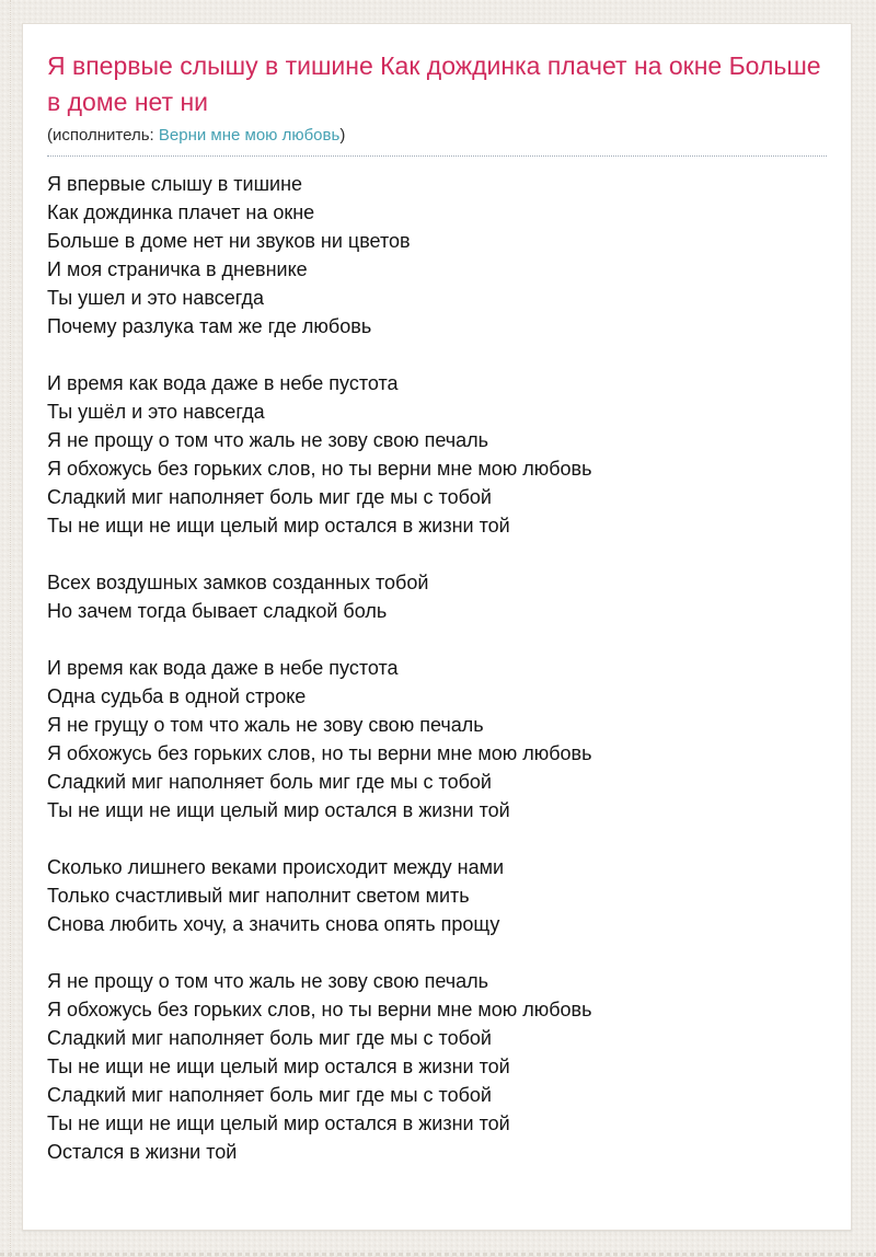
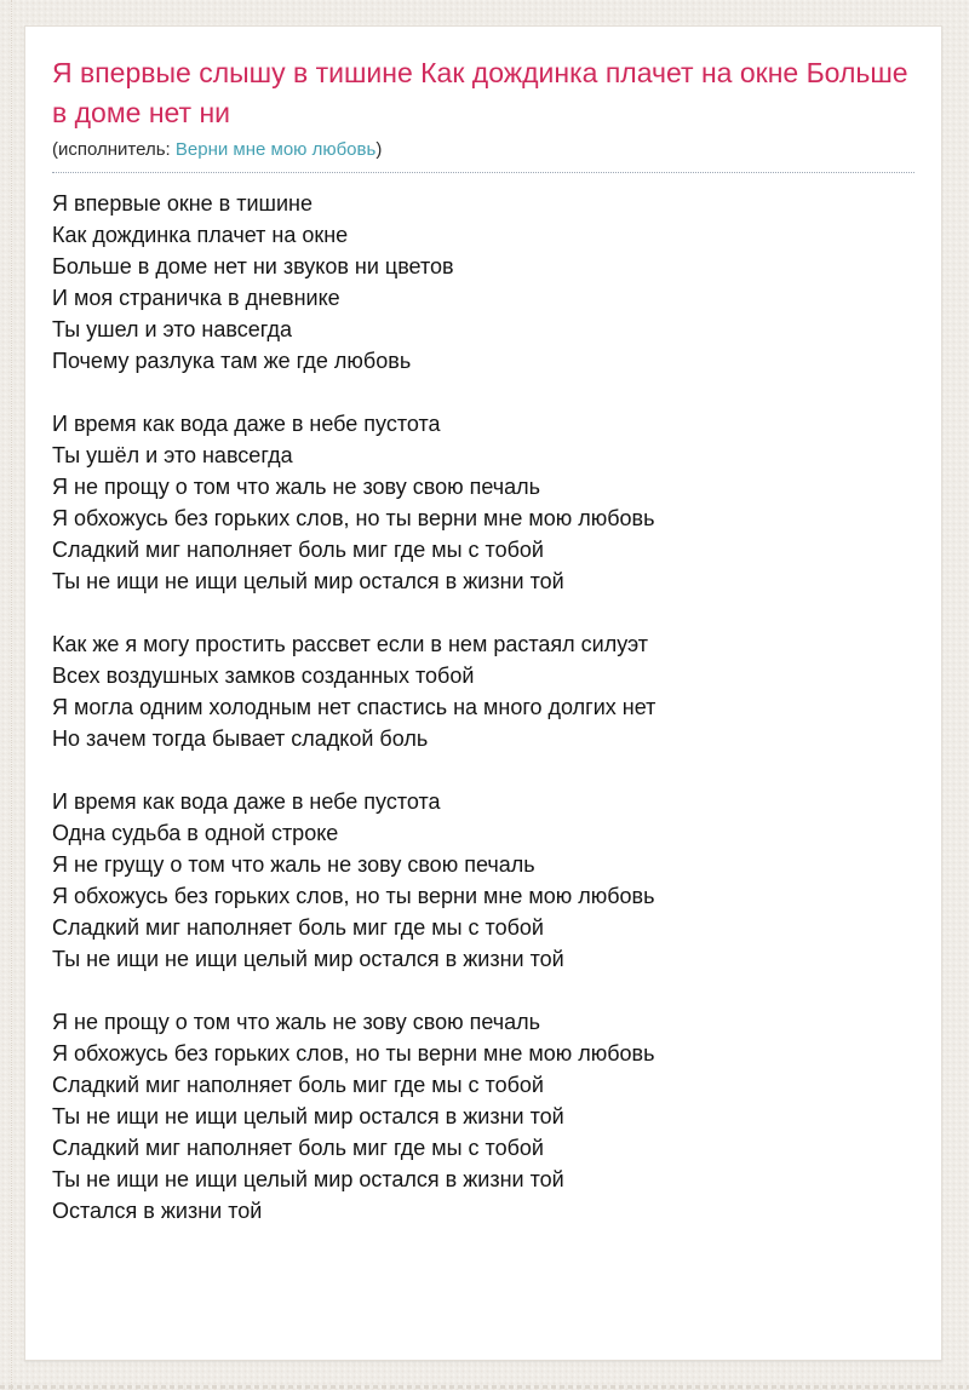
  Я впервые слышу в тишине Как дождинка плачет на окне Больше в доме нет ни
  (исполнитель: Верни мне мою любовь)
- Я впервые слышу в тишине
+ Я впервые окне в тишине
  Как дождинка плачет на окне
  Больше в доме нет ни звуков ни цветов
  И моя страничка в дневнике
  Ты ушел и это навсегда
  Почему разлука там же где любовь
  И время как вода даже в небе пустота
  Ты ушёл и это навсегда
  Я не прощу о том что жаль не зову свою печаль
  Я обхожусь без горьких слов, но ты верни мне мою любовь
  Сладкий миг наполняет боль миг где мы с тобой
  Ты не ищи не ищи целый мир остался в жизни той
+ Как же я могу простить рассвет если в нем растаял силуэт
  Всех воздушных замков созданных тобой
+ Я могла одним холодным нет спастись на много долгих нет
  Но зачем тогда бывает сладкой боль
  И время как вода даже в небе пустота
  Одна судьба в одной строке
  Я не грущу о том что жаль не зову свою печаль
  Я обхожусь без горьких слов, но ты верни мне мою любовь
  Сладкий миг наполняет боль миг где мы с тобой
  Ты не ищи не ищи целый мир остался в жизни той
- Сколько лишнего веками происходит между нами
- Только счастливый миг наполнит светом мить
- Снова любить хочу, а значить снова опять прощу
  Я не прощу о том что жаль не зову свою печаль
  Я обхожусь без горьких слов, но ты верни мне мою любовь
  Сладкий миг наполняет боль миг где мы с тобой
  Ты не ищи не ищи целый мир остался в жизни той
  Сладкий миг наполняет боль миг где мы с тобой
  Ты не ищи не ищи целый мир остался в жизни той
  Остался в жизни той
